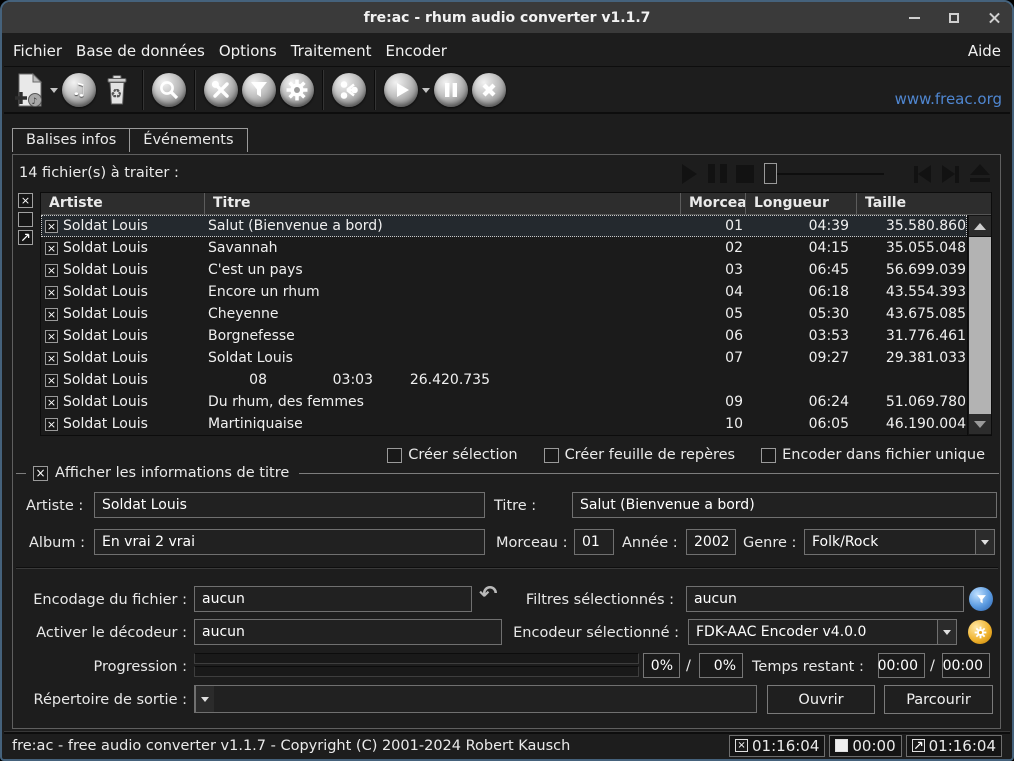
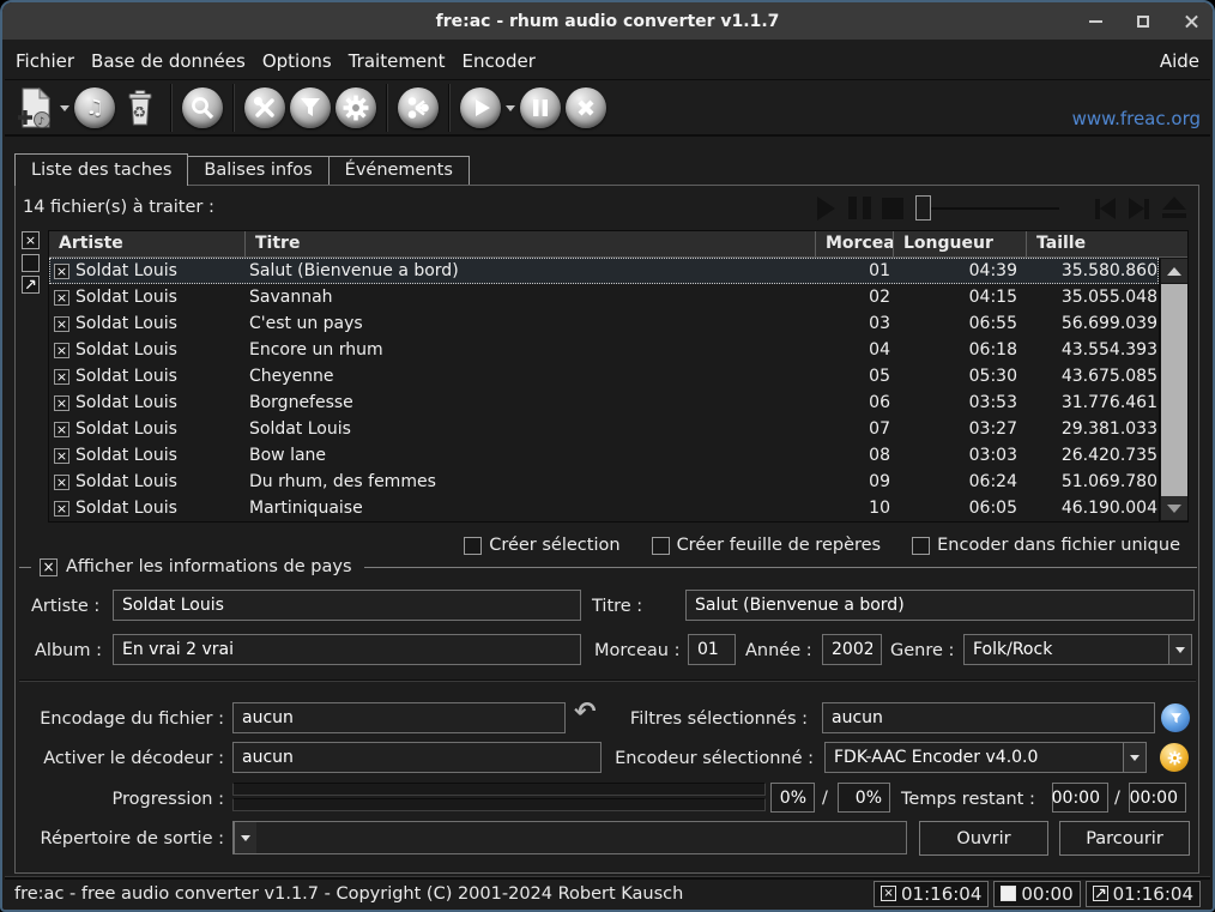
  fre:ac - rhum audio converter v1.1.7
  Fichier
  Base de données
  Options
  Traitement
  Encoder
  Aide
  ♪
  ♫
  ♻
  www.freac.org
+ Liste des taches
  Balises infos
  Événements
  14 fichier(s) à traiter :
  ×
  Artiste
  Titre
  Morcea
  Longueur
  Taille
  ×
  Soldat Louis
  Salut (Bienvenue a bord)
  01
  04:39
  35.580.860
  ×
  Soldat Louis
  Savannah
  02
  04:15
  35.055.048
  ×
  Soldat Louis
  C'est un pays
  03
- 06:45
+ 06:55
  56.699.039
  ×
  Soldat Louis
  Encore un rhum
  04
  06:18
  43.554.393
  ×
  Soldat Louis
  Cheyenne
  05
  05:30
  43.675.085
  ×
  Soldat Louis
  Borgnefesse
  06
  03:53
  31.776.461
  ×
  Soldat Louis
  Soldat Louis
  07
- 09:27
+ 03:27
  29.381.033
  ×
  Soldat Louis
+ Bow lane
  08
  03:03
  26.420.735
  ×
  Soldat Louis
  Du rhum, des femmes
  09
  06:24
  51.069.780
  ×
  Soldat Louis
  Martiniquaise
  10
  06:05
  46.190.004
  Créer sélection
  Créer feuille de repères
  Encoder dans fichier unique
  ×
- Afficher les informations de titre
+ Afficher les informations de pays
  Artiste :
  Soldat Louis
  Titre :
  Salut (Bienvenue a bord)
  Album :
  En vrai 2 vrai
  Morceau :
  01
  Année :
  2002
  Genre :
  Folk/Rock
  Encodage du fichier :
  aucun
  Filtres sélectionnés :
  aucun
  Activer le décodeur :
  aucun
  Encodeur sélectionné :
  FDK-AAC Encoder v4.0.0
  Progression :
  0%
  /
  0%
  Temps restant :
  00:00
  /
  00:00
  Répertoire de sortie :
  Ouvrir
  Parcourir
  fre:ac - free audio converter v1.1.7 - Copyright (C) 2001-2024 Robert Kausch
  ×
  01:16:04
  00:00
  01:16:04
